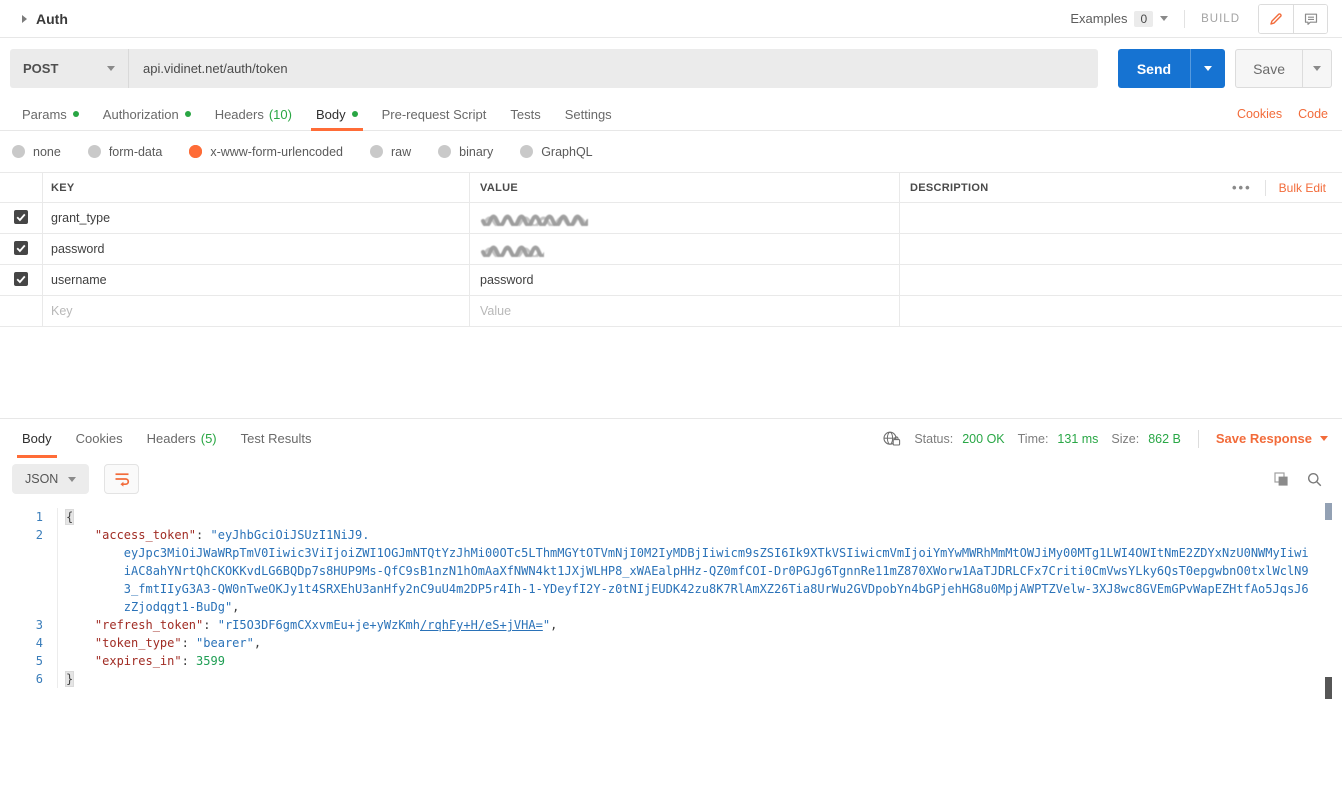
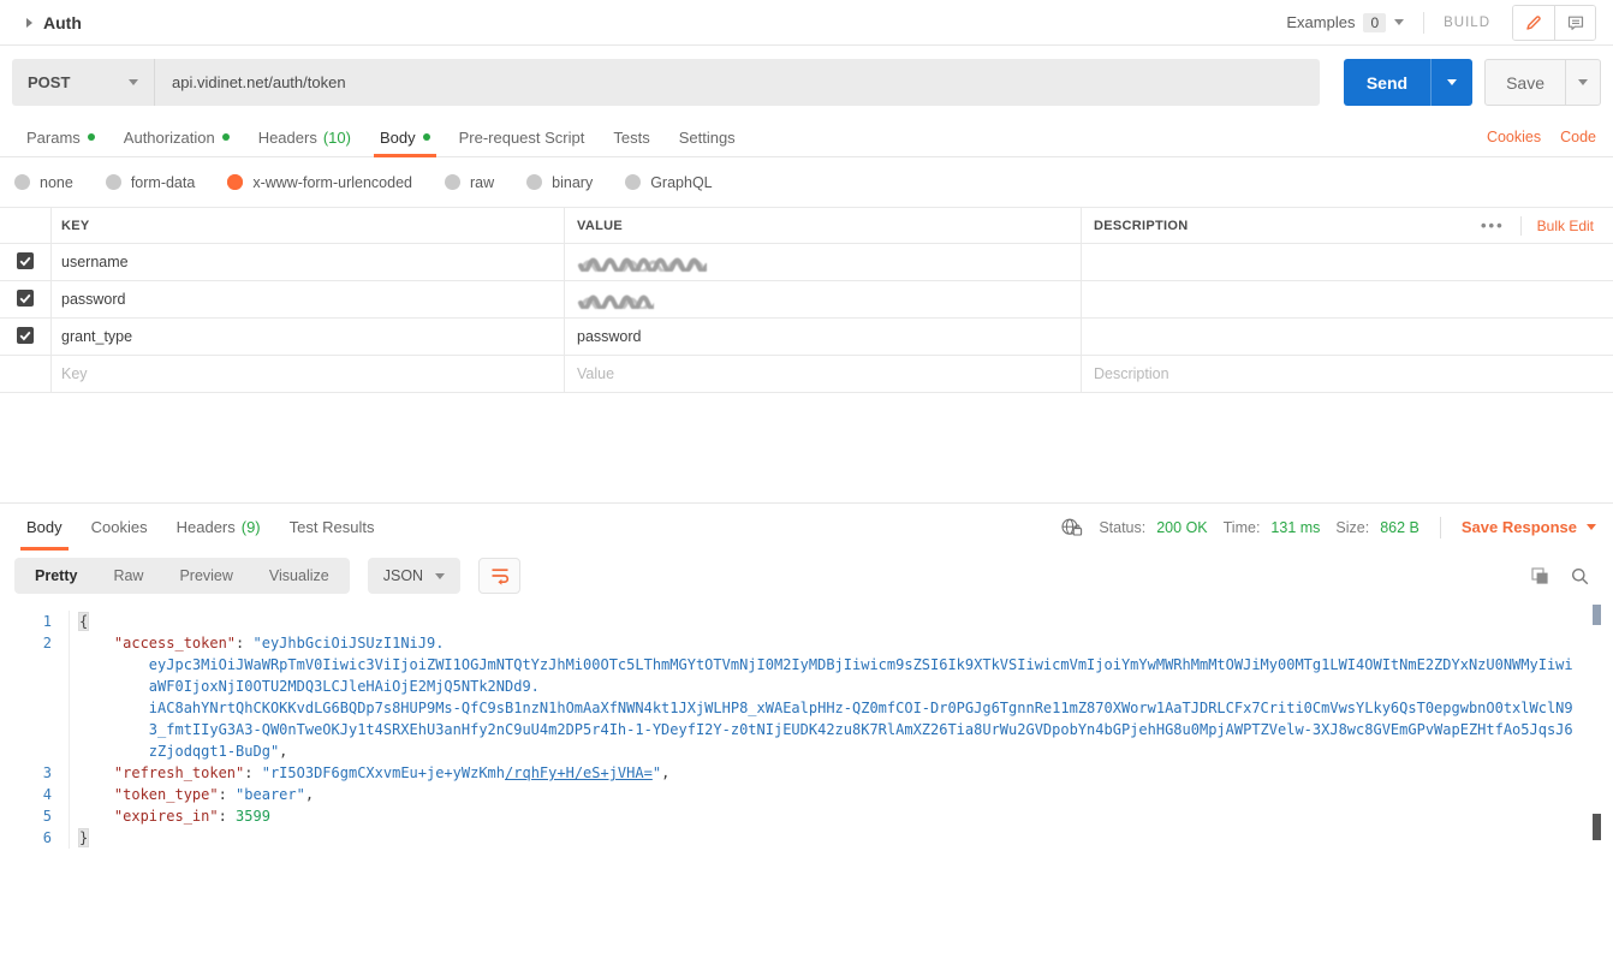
  Auth
  Examples
  0
  BUILD
  POST
  api.vidinet.net/auth/token
  Send
  Save
  Params
  Authorization
  Headers
  (10)
  Body
  Pre-request Script
  Tests
  Settings
  Cookies
  Code
  none
  form-data
  x-www-form-urlencoded
  raw
  binary
  GraphQL
  KEY
  VALUE
  DESCRIPTION
  •••
  Bulk Edit
- grant_type
+ username
  password
- username
+ grant_type
  password
  Key
  Value
+ Description
  Body
  Cookies
  Headers
- (5)
+ (9)
  Test Results
  Status:
  200 OK
  Time:
  131 ms
  Size:
  862 B
  Save Response
+ Pretty
+ Raw
+ Preview
+ Visualize
  JSON
  1
  {
  2
  "access_token": "eyJhbGciOiJSUzI1NiJ9.
  eyJpc3MiOiJWaWRpTmV0Iiwic3ViIjoiZWI1OGJmNTQtYzJhMi00OTc5LThmMGYtOTVmNjI0M2IyMDBjIiwicm9sZSI6Ik9XTkVSIiwicmVmIjoiYmYwMWRhMmMtOWJiMy00MTg1LWI4OWItNmE2ZDYxNzU0NWMyIiwi
+ aWF0IjoxNjI0OTU2MDQ3LCJleHAiOjE2MjQ5NTk2NDd9.
  iAC8ahYNrtQhCKOKKvdLG6BQDp7s8HUP9Ms-QfC9sB1nzN1hOmAaXfNWN4kt1JXjWLHP8_xWAEalpHHz-QZ0mfCOI-Dr0PGJg6TgnnRe11mZ870XWorw1AaTJDRLCFx7Criti0CmVwsYLky6QsT0epgwbnO0txlWclN9
  3_fmtIIyG3A3-QW0nTweOKJy1t4SRXEhU3anHfy2nC9uU4m2DP5r4Ih-1-YDeyfI2Y-z0tNIjEUDK42zu8K7RlAmXZ26Tia8UrWu2GVDpobYn4bGPjehHG8u0MpjAWPTZVelw-3XJ8wc8GVEmGPvWapEZHtfAo5JqsJ6
  zZjodqgt1-BuDg",
  3
  "refresh_token": "rI5O3DF6gmCXxvmEu+je+yWzKmh/rqhFy+H/eS+jVHA=",
  4
  "token_type": "bearer",
  5
  "expires_in": 3599
  6
  }
